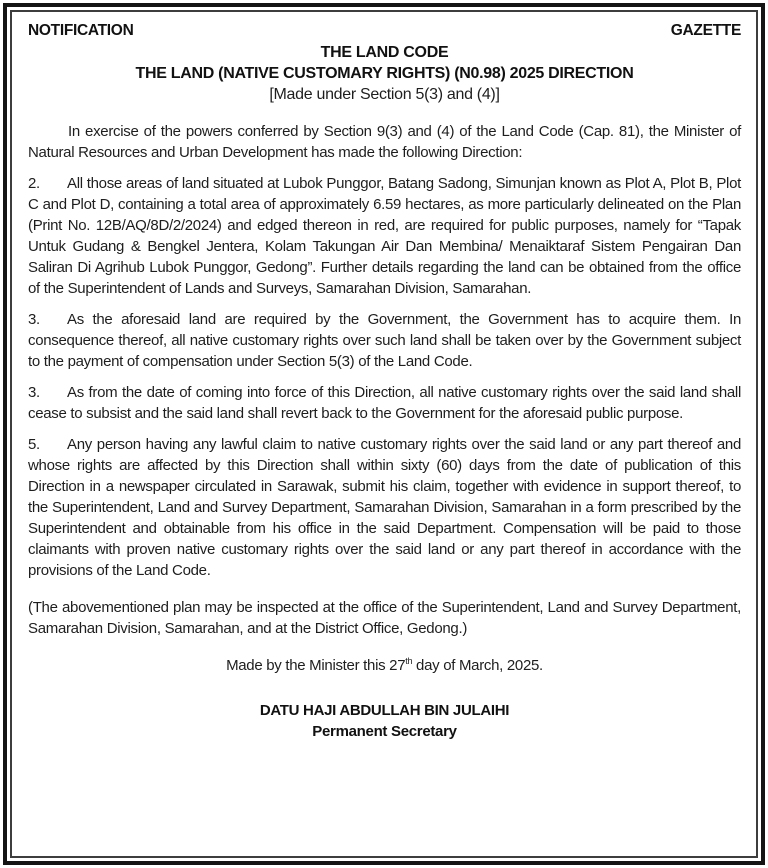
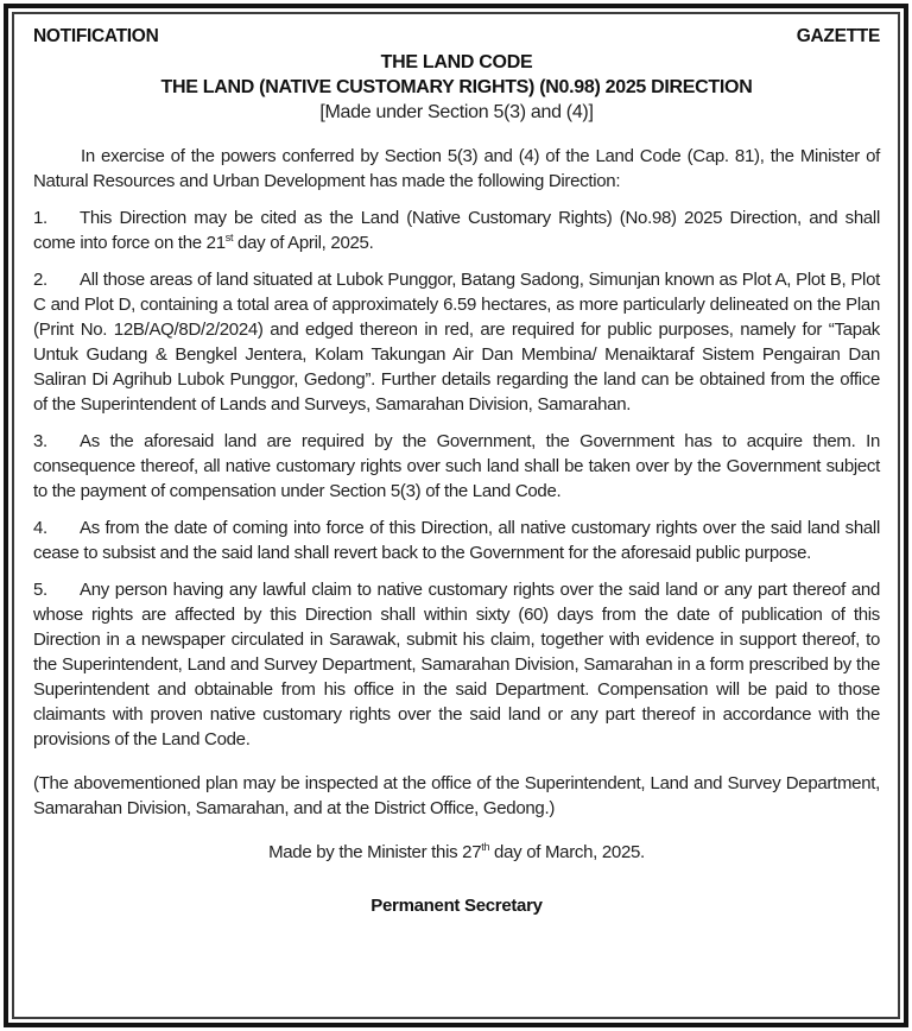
  NOTIFICATION
  GAZETTE
  THE LAND CODE
  THE LAND (NATIVE CUSTOMARY RIGHTS) (N0.98) 2025 DIRECTION
  [Made under Section 5(3) and (4)]
- In exercise of the powers conferred by Section 9(3) and (4) of the Land Code (Cap. 81), the Minister of Natural Resources and Urban Development has made the following Direction:
+ In exercise of the powers conferred by Section 5(3) and (4) of the Land Code (Cap. 81), the Minister of Natural Resources and Urban Development has made the following Direction:
+ 1. This Direction may be cited as the Land (Native Customary Rights) (No.98) 2025 Direction, and shall come into force on the 21st day of April, 2025.
  2. All those areas of land situated at Lubok Punggor, Batang Sadong, Simunjan known as Plot A, Plot B, Plot C and Plot D, containing a total area of approximately 6.59 hectares, as more particularly delineated on the Plan (Print No. 12B/AQ/8D/2/2024) and edged thereon in red, are required for public purposes, namely for “Tapak Untuk Gudang & Bengkel Jentera, Kolam Takungan Air Dan Membina/ Menaiktaraf Sistem Pengairan Dan Saliran Di Agrihub Lubok Punggor, Gedong”. Further details regarding the land can be obtained from the office of the Superintendent of Lands and Surveys, Samarahan Division, Samarahan.
  3. As the aforesaid land are required by the Government, the Government has to acquire them. In consequence thereof, all native customary rights over such land shall be taken over by the Government subject to the payment of compensation under Section 5(3) of the Land Code.
- 3. As from the date of coming into force of this Direction, all native customary rights over the said land shall cease to subsist and the said land shall revert back to the Government for the aforesaid public purpose.
+ 4. As from the date of coming into force of this Direction, all native customary rights over the said land shall cease to subsist and the said land shall revert back to the Government for the aforesaid public purpose.
  5. Any person having any lawful claim to native customary rights over the said land or any part thereof and whose rights are affected by this Direction shall within sixty (60) days from the date of publication of this Direction in a newspaper circulated in Sarawak, submit his claim, together with evidence in support thereof, to the Superintendent, Land and Survey Department, Samarahan Division, Samarahan in a form prescribed by the Superintendent and obtainable from his office in the said Department. Compensation will be paid to those claimants with proven native customary rights over the said land or any part thereof in accordance with the provisions of the Land Code.
  (The abovementioned plan may be inspected at the office of the Superintendent, Land and Survey Department, Samarahan Division, Samarahan, and at the District Office, Gedong.)
  Made by the Minister this 27th day of March, 2025.
- DATU HAJI ABDULLAH BIN JULAIHI
  Permanent Secretary
